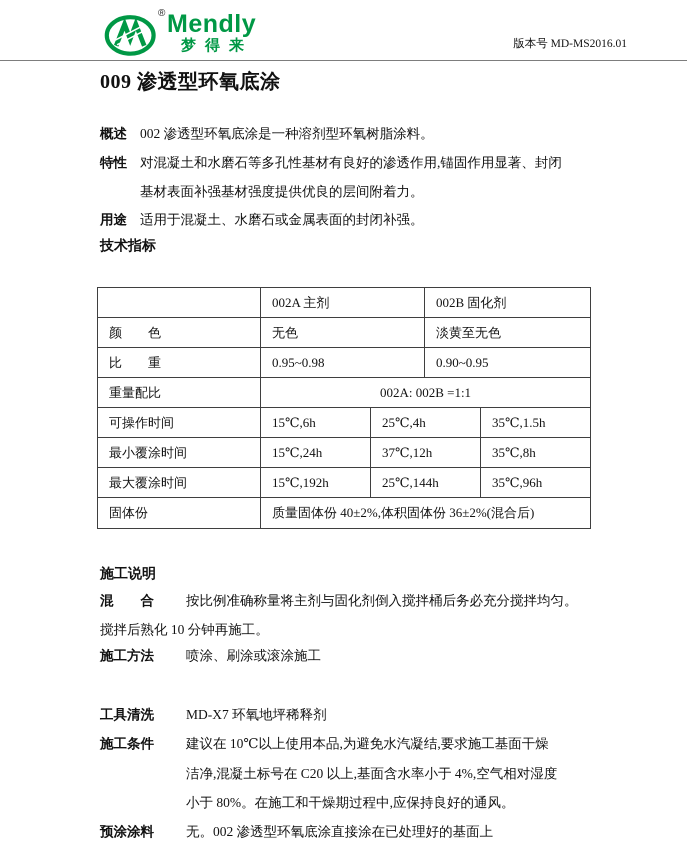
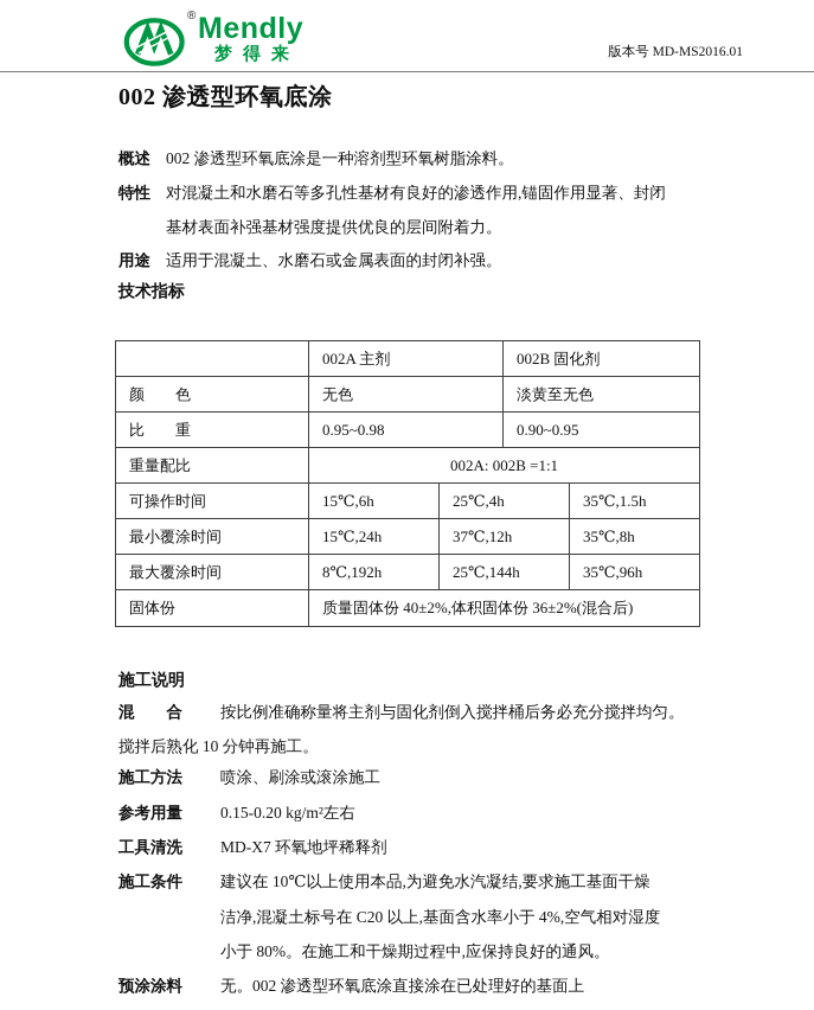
  ®
  Mendly
  梦得来
  版本号 MD-MS2016.01
- 009 渗透型环氧底涂
+ 002 渗透型环氧底涂
  概述
  002 渗透型环氧底涂是一种溶剂型环氧树脂涂料。
  特性
  对混凝土和水磨石等多孔性基材有良好的渗透作用,锚固作用显著、封闭
  基材表面补强基材强度提供优良的层间附着力。
  用途
  适用于混凝土、水磨石或金属表面的封闭补强。
  技术指标
  002A 主剂
  002B 固化剂
  颜 色
  无色
  淡黄至无色
  比 重
  0.95~0.98
  0.90~0.95
  重量配比
  002A: 002B =1:1
  可操作时间
  15℃,6h
  25℃,4h
  35℃,1.5h
  最小覆涂时间
  15℃,24h
  37℃,12h
  35℃,8h
  最大覆涂时间
- 15℃,192h
+ 8℃,192h
  25℃,144h
  35℃,96h
  固体份
  质量固体份 40±2%,体积固体份 36±2%(混合后)
  施工说明
  混 合
  按比例准确称量将主剂与固化剂倒入搅拌桶后务必充分搅拌均匀。
  搅拌后熟化 10 分钟再施工。
  施工方法
  喷涂、刷涂或滚涂施工
+ 参考用量
+ 0.15-0.20 kg/m²左右
  工具清洗
  MD-X7 环氧地坪稀释剂
  施工条件
  建议在 10℃以上使用本品,为避免水汽凝结,要求施工基面干燥
  洁净,混凝土标号在 C20 以上,基面含水率小于 4%,空气相对湿度
  小于 80%。在施工和干燥期过程中,应保持良好的通风。
  预涂涂料
  无。002 渗透型环氧底涂直接涂在已处理好的基面上
